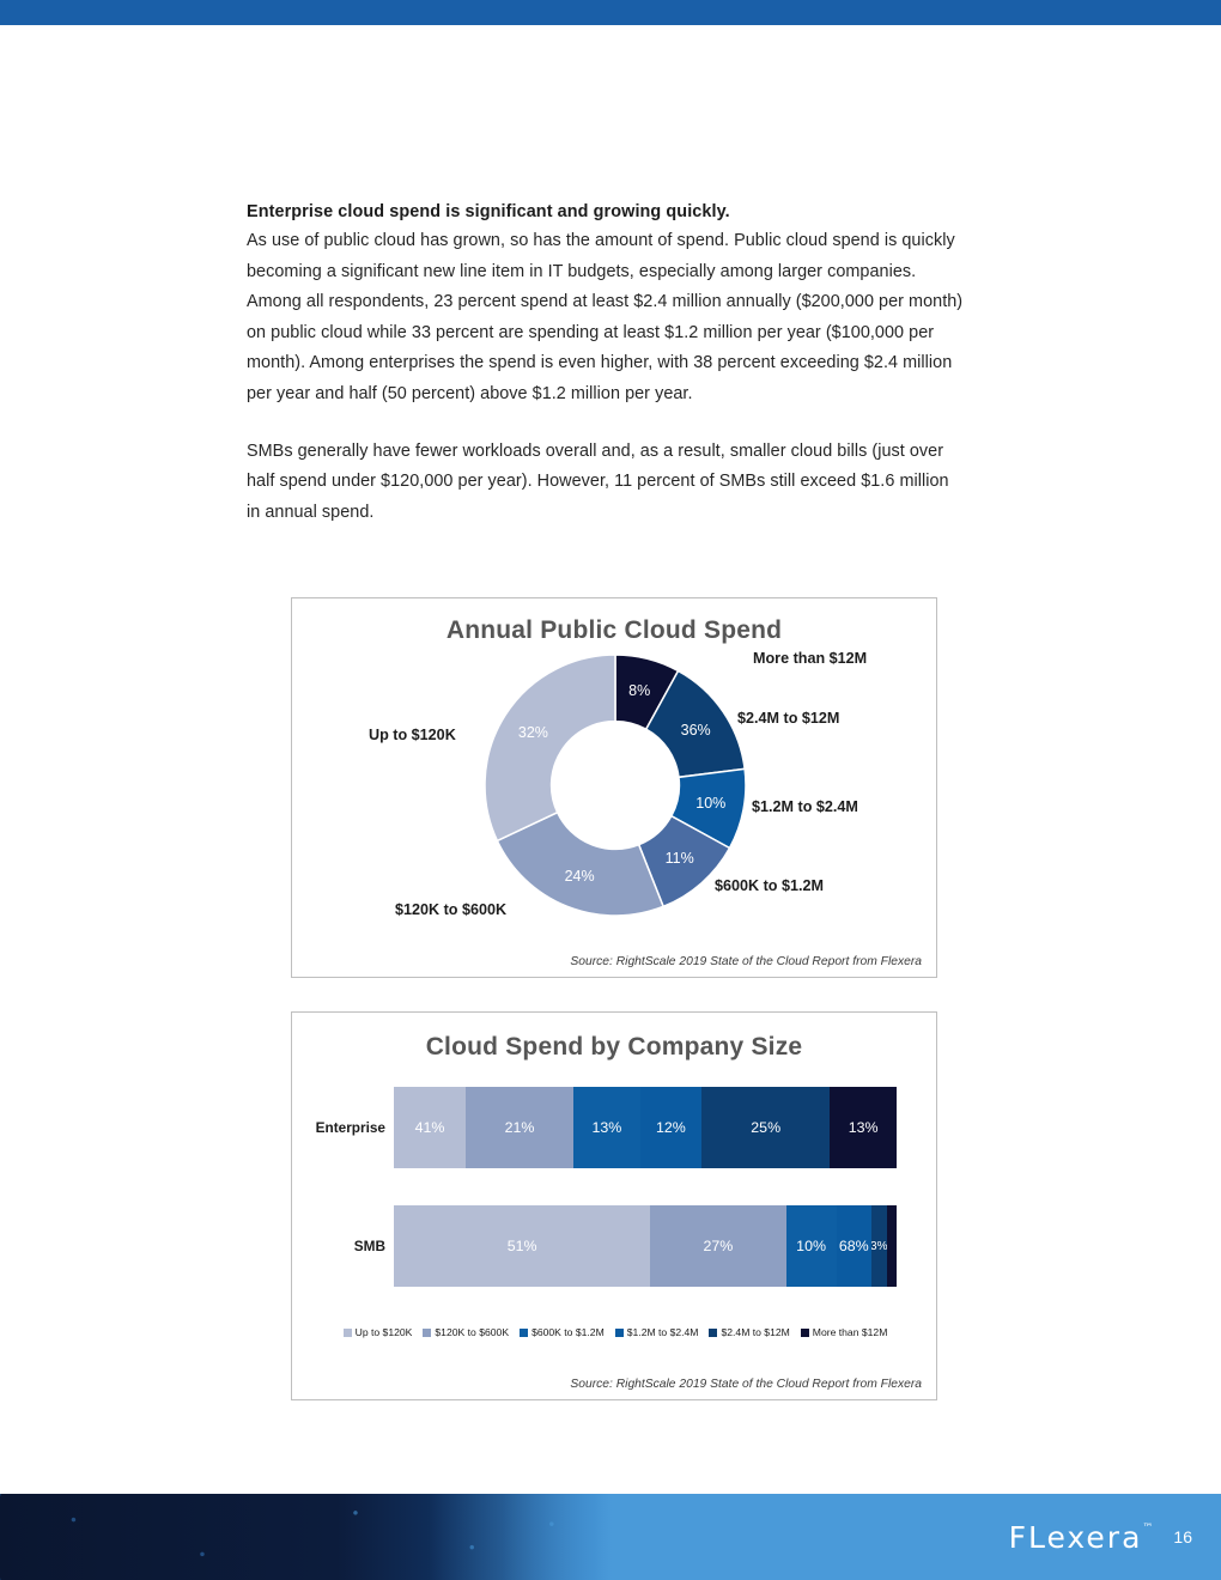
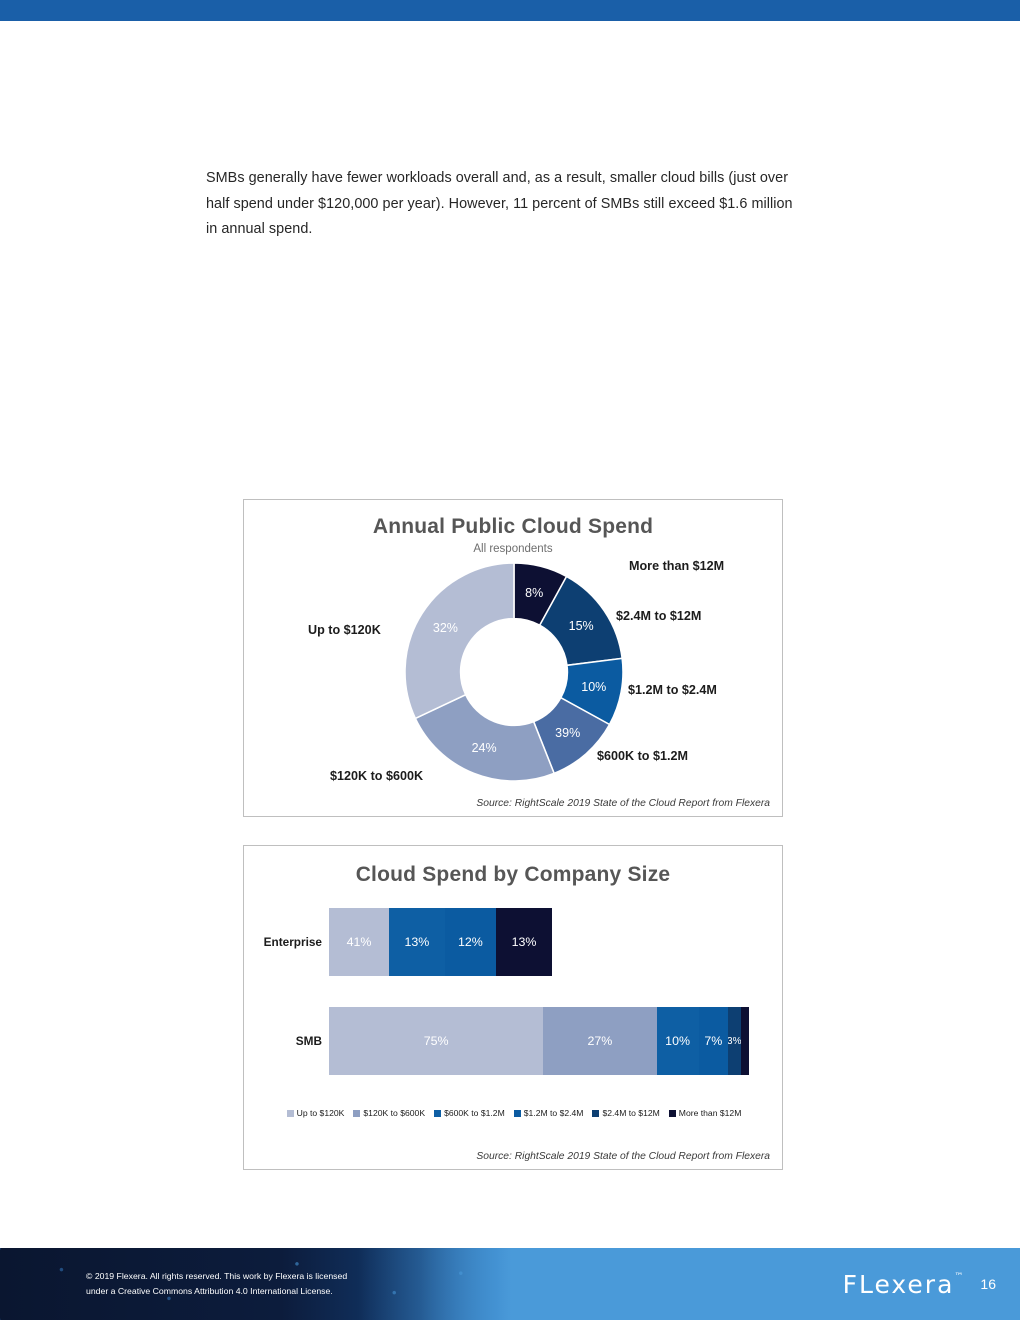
- Enterprise cloud spend is significant and growing quickly.
- As use of public cloud has grown, so has the amount of spend. Public cloud spend is quickly becoming a significant new line item in IT budgets, especially among larger companies. Among all respondents, 23 percent spend at least $2.4 million annually ($200,000 per month) on public cloud while 33 percent are spending at least $1.2 million per year ($100,000 per month). Among enterprises the spend is even higher, with 38 percent exceeding $2.4 million per year and half (50 percent) above $1.2 million per year.
  SMBs generally have fewer workloads overall and, as a result, smaller cloud bills (just over half spend under $120,000 per year). However, 11 percent of SMBs still exceed $1.6 million in annual spend.
  Annual Public Cloud Spend
+ All respondents
  8%
- 36%
+ 15%
  10%
- 11%
+ 39%
  24%
  32%
  More than $12M
  $2.4M to $12M
  $1.2M to $2.4M
  $600K to $1.2M
  $120K to $600K
  Up to $120K
  Source: RightScale 2019 State of the Cloud Report from Flexera
  Cloud Spend by Company Size
  Enterprise
  41%
- 21%
  13%
  12%
- 25%
  13%
  SMB
- 51%
+ 75%
  27%
  10%
- 68%
+ 7%
  3%
  Up to $120K
  $120K to $600K
  $600K to $1.2M
  $1.2M to $2.4M
  $2.4M to $12M
  More than $12M
  Source: RightScale 2019 State of the Cloud Report from Flexera
+ © 2019 Flexera. All rights reserved. This work by Flexera is licensed
+ under a Creative Commons Attribution 4.0 International License.
  FLexera
  ™
  16
